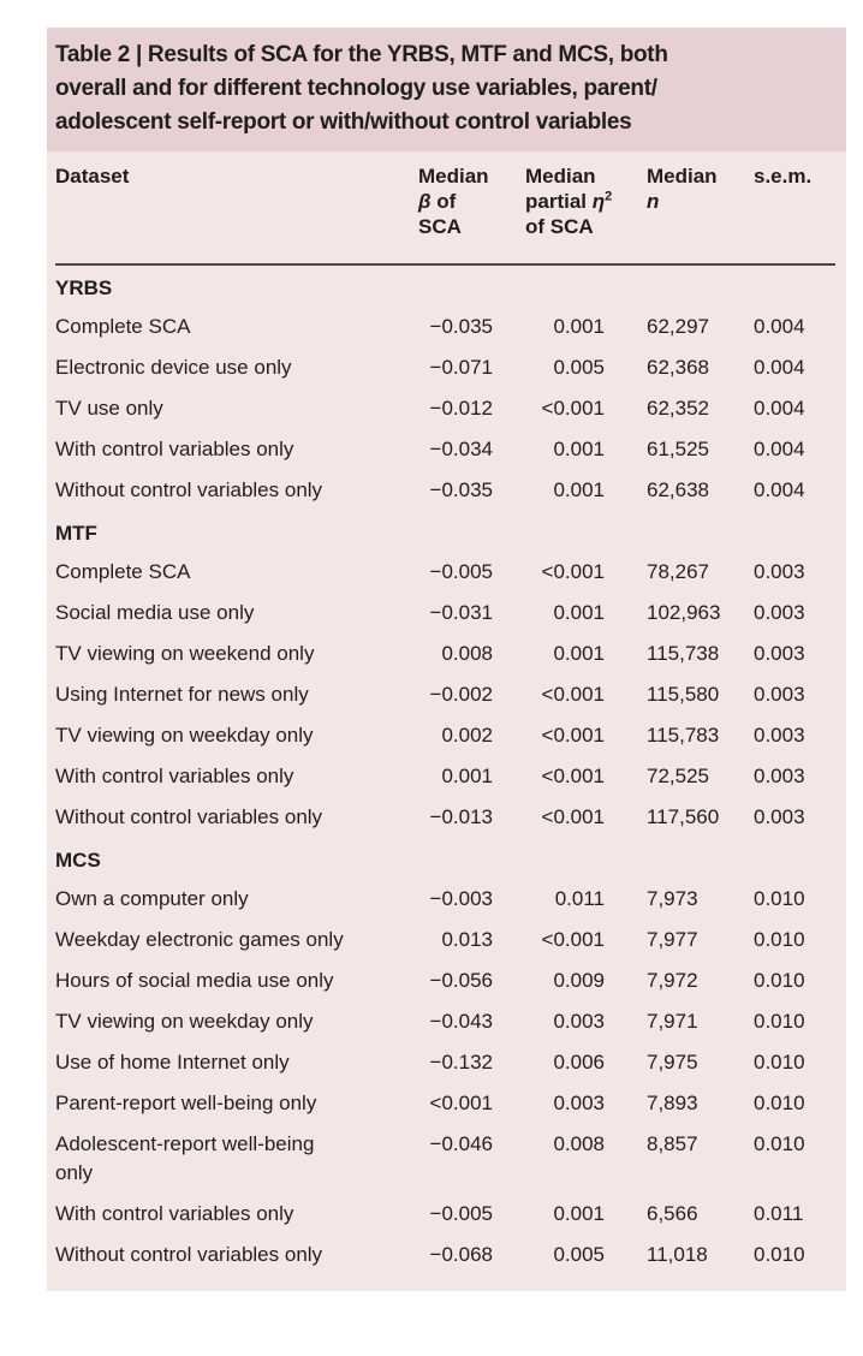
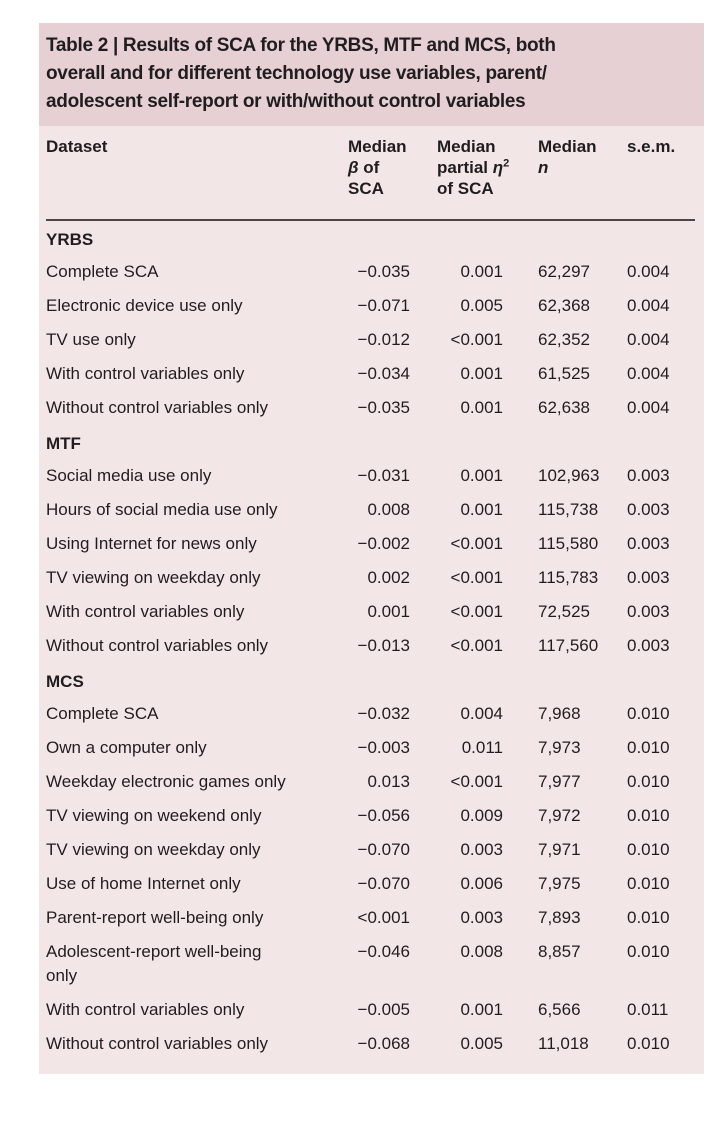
  Table 2 | Results of SCA for the YRBS, MTF and MCS, both
  overall and for different technology use variables, parent/
  adolescent self-report or with/without control variables
  Dataset	Median β of SCA	Median partial η2 of SCA	Median n	s.e.m.
  YRBS
  Complete SCA	−0.035	0.001	62,297	0.004
  Electronic device use only	−0.071	0.005	62,368	0.004
  TV use only	−0.012	<0.001	62,352	0.004
  With control variables only	−0.034	0.001	61,525	0.004
  Without control variables only	−0.035	0.001	62,638	0.004
  MTF
- Complete SCA	−0.005	<0.001	78,267	0.003
  Social media use only	−0.031	0.001	102,963	0.003
- TV viewing on weekend only	0.008	0.001	115,738	0.003
+ Hours of social media use only	0.008	0.001	115,738	0.003
  Using Internet for news only	−0.002	<0.001	115,580	0.003
  TV viewing on weekday only	0.002	<0.001	115,783	0.003
  With control variables only	0.001	<0.001	72,525	0.003
  Without control variables only	−0.013	<0.001	117,560	0.003
  MCS
+ Complete SCA	−0.032	0.004	7,968	0.010
  Own a computer only	−0.003	0.011	7,973	0.010
  Weekday electronic games only	0.013	<0.001	7,977	0.010
- Hours of social media use only	−0.056	0.009	7,972	0.010
+ TV viewing on weekend only	−0.056	0.009	7,972	0.010
- TV viewing on weekday only	−0.043	0.003	7,971	0.010
+ TV viewing on weekday only	−0.070	0.003	7,971	0.010
- Use of home Internet only	−0.132	0.006	7,975	0.010
+ Use of home Internet only	−0.070	0.006	7,975	0.010
  Parent-report well-being only	<0.001	0.003	7,893	0.010
  Adolescent-report well-being only	−0.046	0.008	8,857	0.010
  With control variables only	−0.005	0.001	6,566	0.011
  Without control variables only	−0.068	0.005	11,018	0.010
